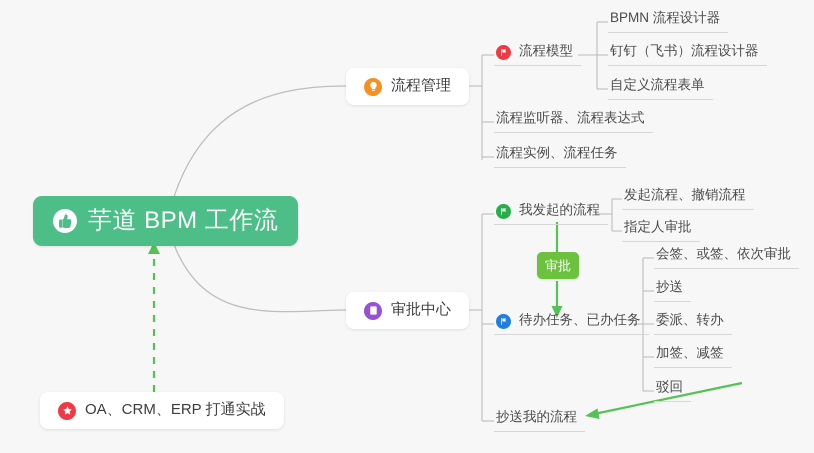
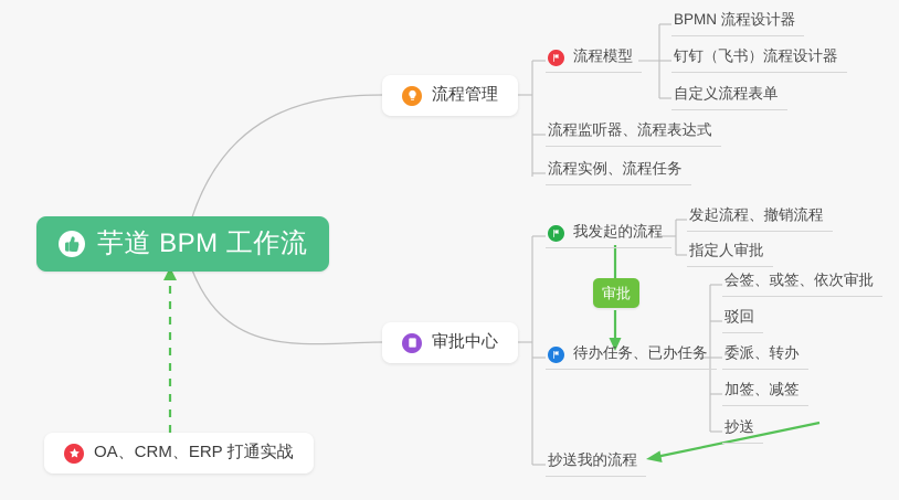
  芋道 BPM 工作流
  OA、CRM、ERP 打通实战
  流程管理
  流程模型
  BPMN 流程设计器
  钉钉（飞书）流程设计器
  自定义流程表单
  流程监听器、流程表达式
  流程实例、流程任务
  审批中心
  我发起的流程
  发起流程、撤销流程
  指定人审批
  审批
  待办任务、已办任务
  会签、或签、依次审批
- 抄送
+ 驳回
  委派、转办
  加签、减签
- 驳回
+ 抄送
  抄送我的流程
